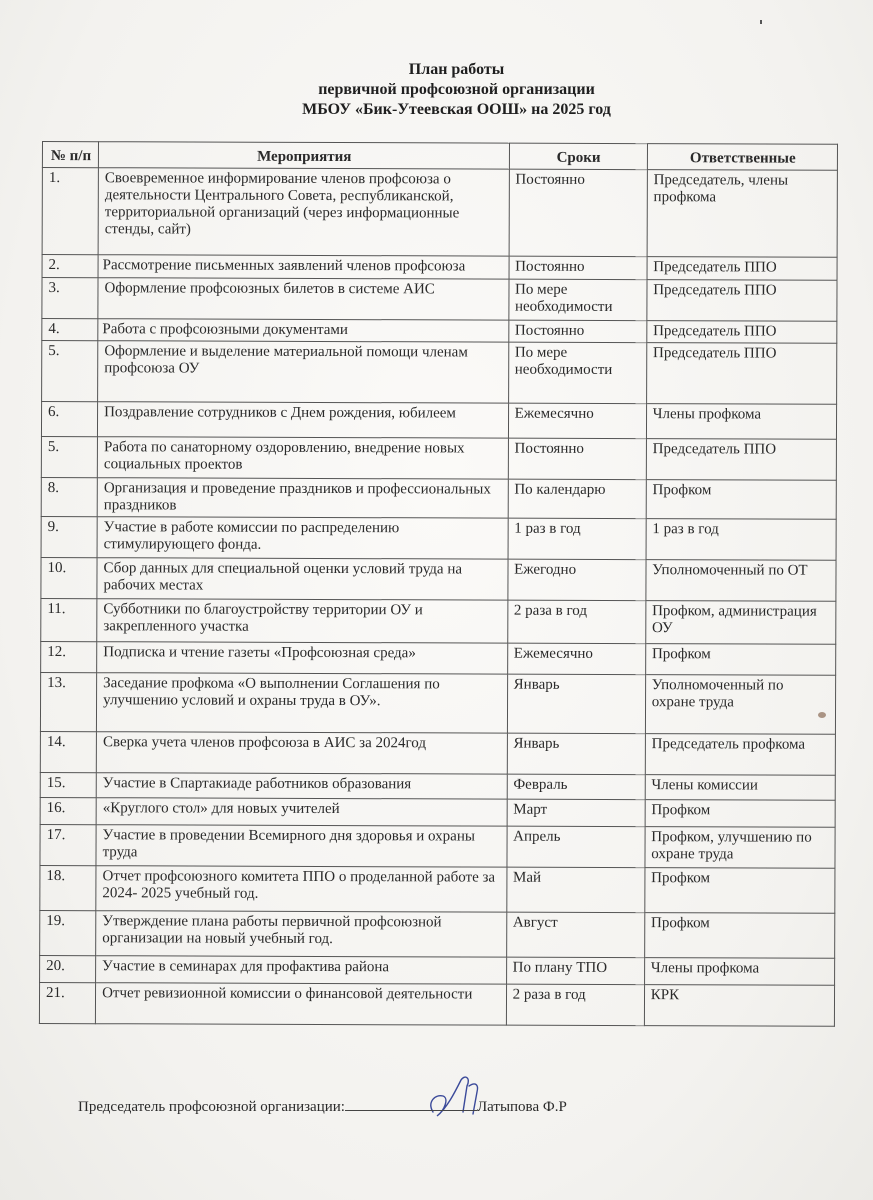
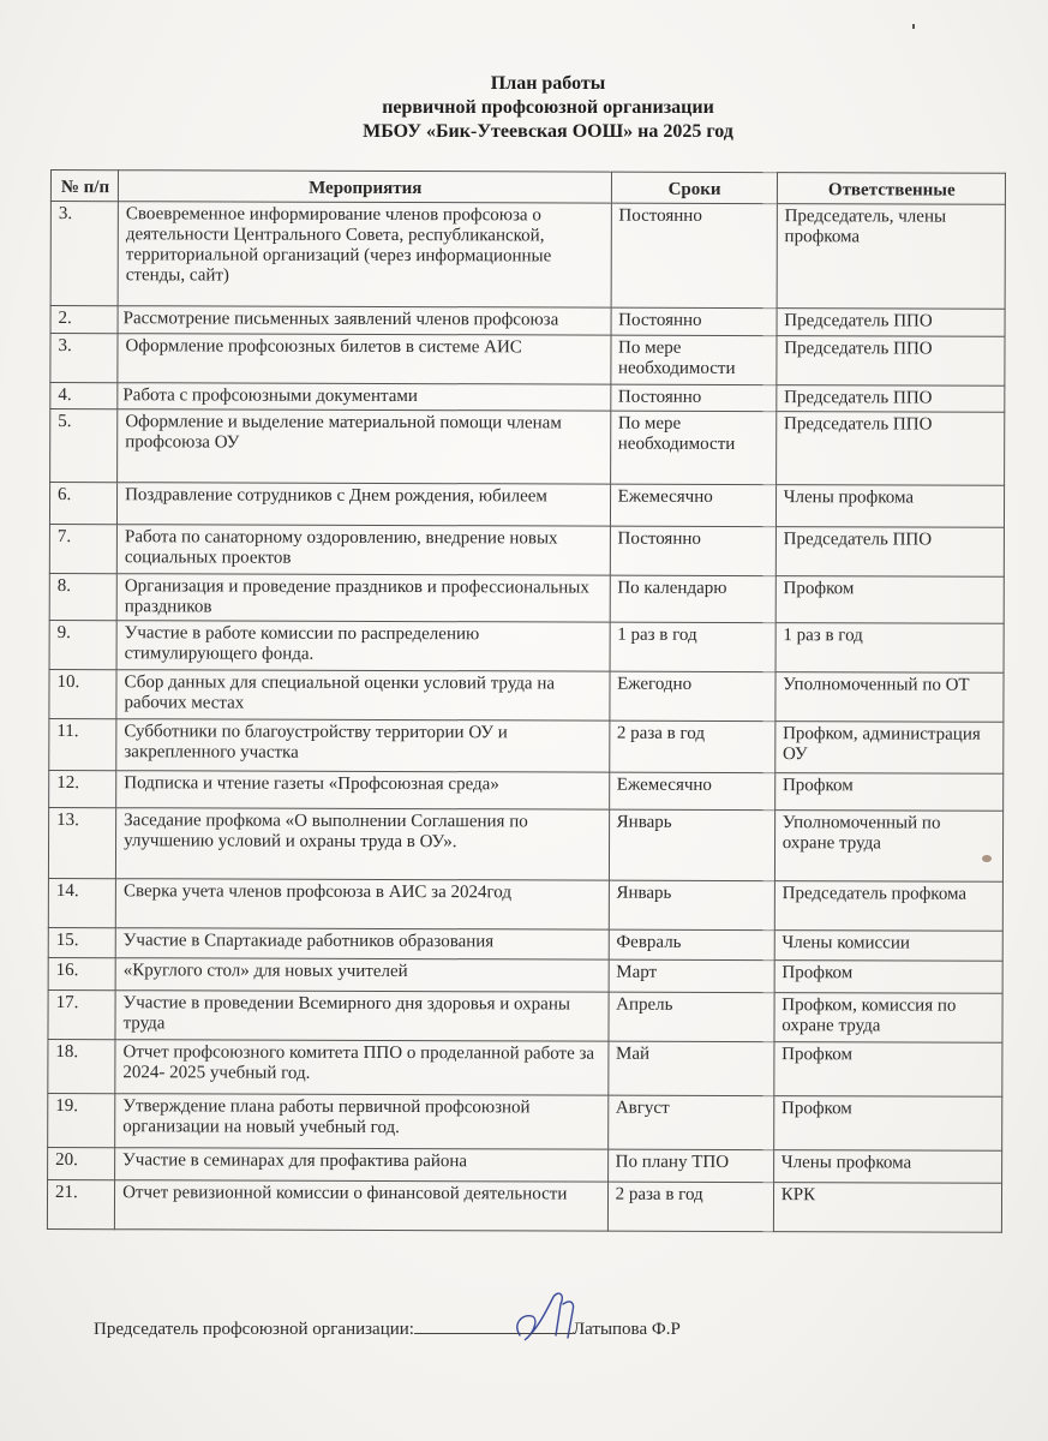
  План работы
  первичной профсоюзной организации
  МБОУ «Бик-Утеевская ООШ» на 2025 год
  № п/п	Мероприятия	Сроки	Ответственные
- 1.	Своевременное информирование членов профсоюза о деятельности Центрального Совета, республиканской, территориальной организаций (через информационные стенды, сайт)	Постоянно	Председатель, члены профкома
+ 3.	Своевременное информирование членов профсоюза о деятельности Центрального Совета, республиканской, территориальной организаций (через информационные стенды, сайт)	Постоянно	Председатель, члены профкома
  2.	Рассмотрение письменных заявлений членов профсоюза	Постоянно	Председатель ППО
  3.	Оформление профсоюзных билетов в системе АИС	По мере необходимости	Председатель ППО
  4.	Работа с профсоюзными документами	Постоянно	Председатель ППО
  5.	Оформление и выделение материальной помощи членам профсоюза ОУ	По мере необходимости	Председатель ППО
  6.	Поздравление сотрудников с Днем рождения, юбилеем	Ежемесячно	Члены профкома
- 5.	Работа по санаторному оздоровлению, внедрение новых социальных проектов	Постоянно	Председатель ППО
+ 7.	Работа по санаторному оздоровлению, внедрение новых социальных проектов	Постоянно	Председатель ППО
  8.	Организация и проведение праздников и профессиональных праздников	По календарю	Профком
  9.	Участие в работе комиссии по распределению стимулирующего фонда.	1 раз в год	1 раз в год
  10.	Сбор данных для специальной оценки условий труда на рабочих местах	Ежегодно	Уполномоченный по ОТ
  11.	Субботники по благоустройству территории ОУ и закрепленного участка	2 раза в год	Профком, администрация ОУ
  12.	Подписка и чтение газеты «Профсоюзная среда»	Ежемесячно	Профком
  13.	Заседание профкома «О выполнении Соглашения по улучшению условий и охраны труда в ОУ».	Январь	Уполномоченный по охране труда
  14.	Сверка учета членов профсоюза в АИС за 2024год	Январь	Председатель профкома
  15.	Участие в Спартакиаде работников образования	Февраль	Члены комиссии
  16.	«Круглого стол» для новых учителей	Март	Профком
- 17.	Участие в проведении Всемирного дня здоровья и охраны труда	Апрель	Профком, улучшению по охране труда
+ 17.	Участие в проведении Всемирного дня здоровья и охраны труда	Апрель	Профком, комиссия по охране труда
  18.	Отчет профсоюзного комитета ППО о проделанной работе за 2024- 2025 учебный год.	Май	Профком
  19.	Утверждение плана работы первичной профсоюзной организации на новый учебный год.	Август	Профком
  20.	Участие в семинарах для профактива района	По плану ТПО	Члены профкома
  21.	Отчет ревизионной комиссии о финансовой деятельности	2 раза в год	КРК
  Председатель профсоюзной организации: Латыпова Ф.Р
